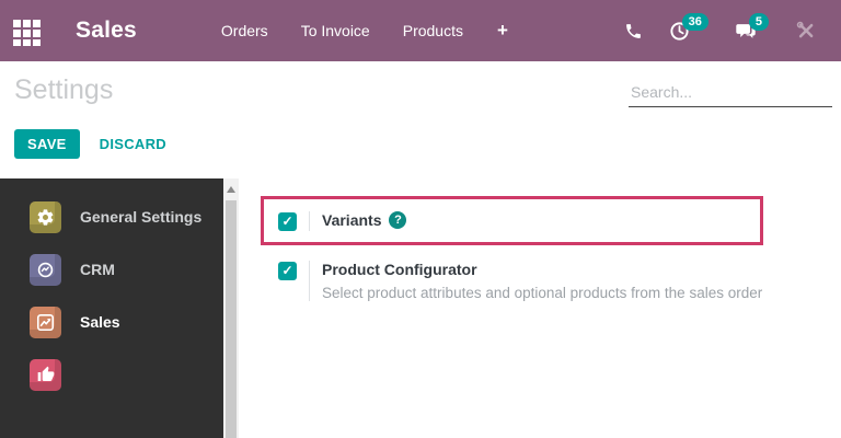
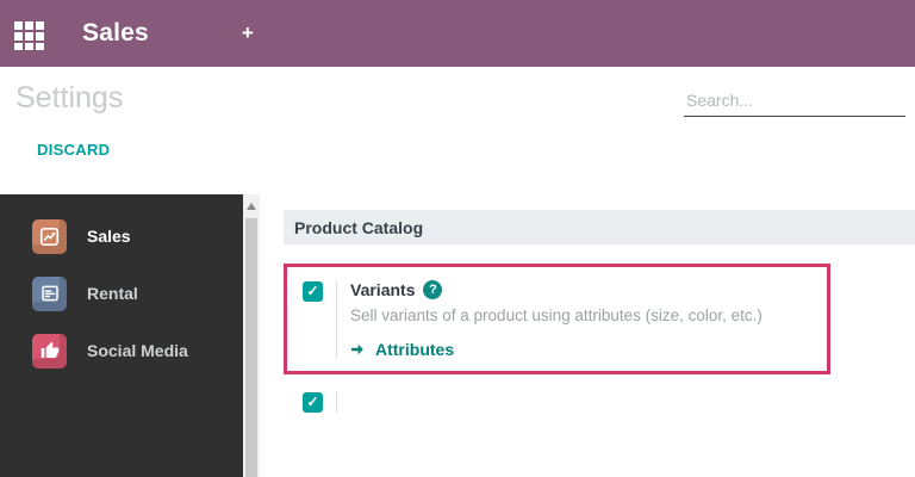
  Sales
- Orders
- To Invoice
- Products
  +
- 36
- 5
  Settings
  Search...
- SAVE
  DISCARD
- General Settings
- CRM
  Sales
+ Rental
+ Social Media
+ Product Catalog
  ✓
  Variants
  ?
+ Sell variants of a product using attributes (size, color, etc.)
+ Attributes
  ✓
- Product Configurator
- Select product attributes and optional products from the sales order
